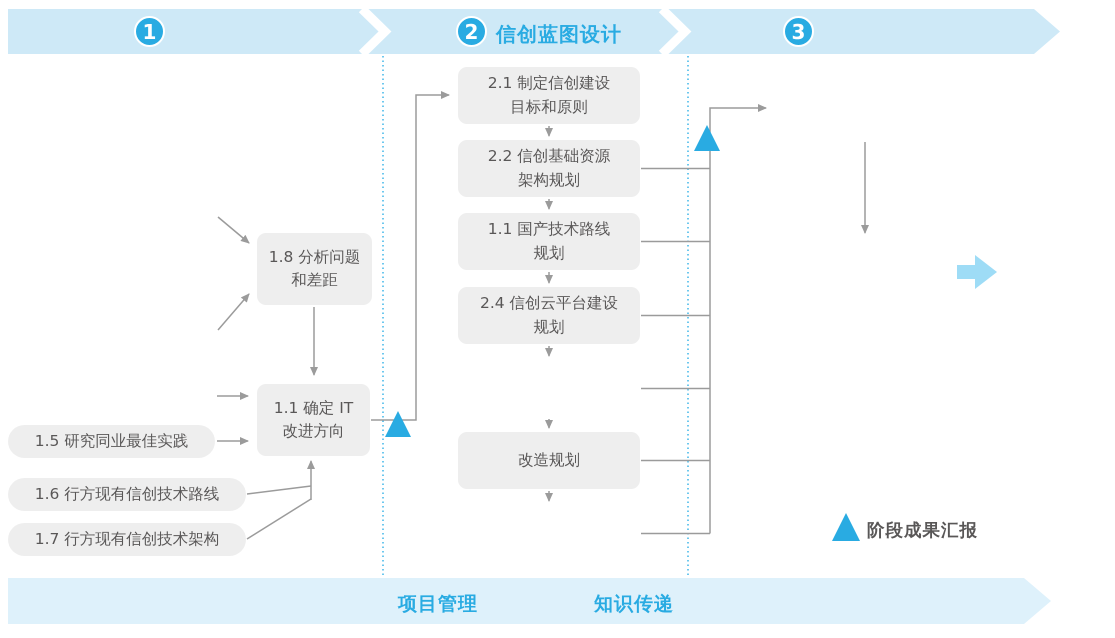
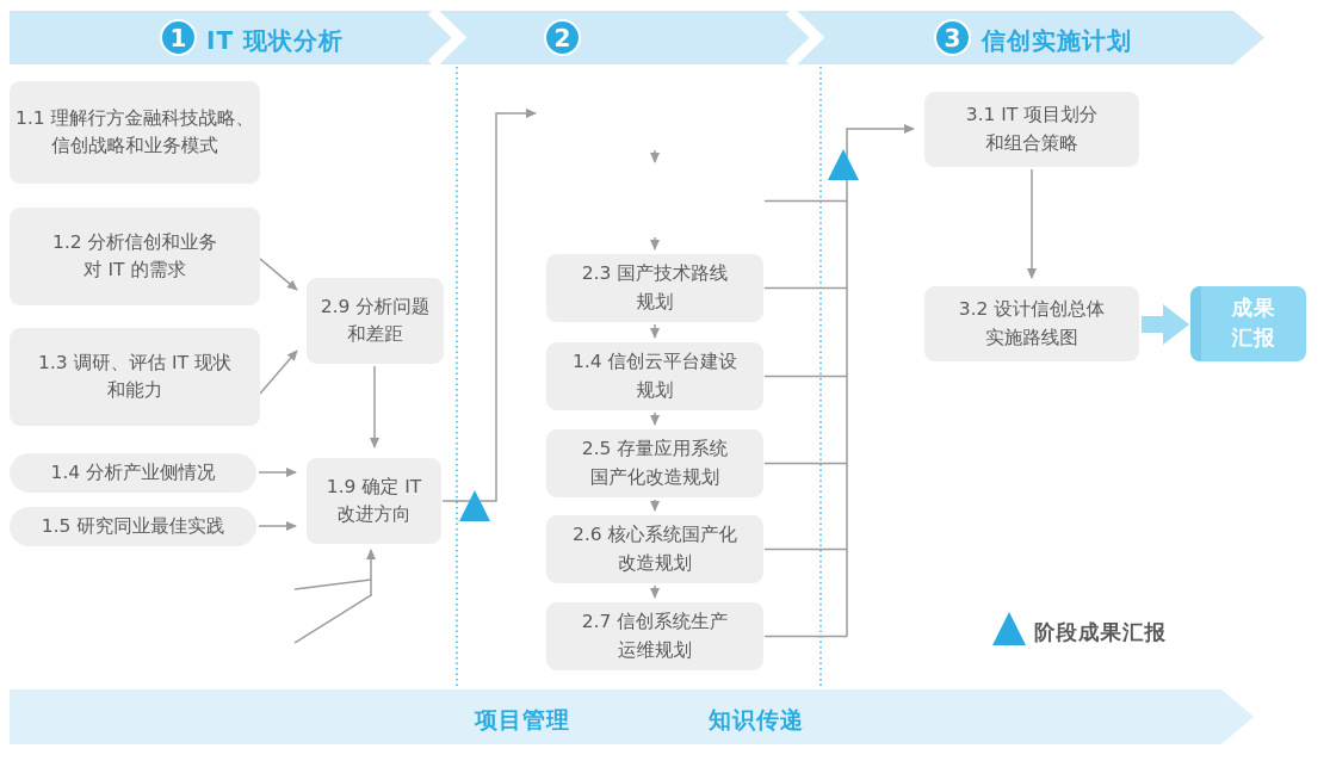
  1
+ IT 现状分析
  2
- 信创蓝图设计
  3
+ 信创实施计划
+ 1.1 理解行方金融科技战略、
+ 信创战略和业务模式
+ 1.2 分析信创和业务
+ 对 IT 的需求
+ 1.3 调研、评估 IT 现状
+ 和能力
+ 1.4 分析产业侧情况
  1.5 研究同业最佳实践
- 1.6 行方现有信创技术路线
- 1.7 行方现有信创技术架构
- 1.8 分析问题
+ 2.9 分析问题
  和差距
- 1.1 确定 IT
+ 1.9 确定 IT
  改进方向
- 2.1 制定信创建设
- 目标和原则
- 2.2 信创基础资源
- 架构规划
- 1.1 国产技术路线
+ 2.3 国产技术路线
  规划
- 2.4 信创云平台建设
+ 1.4 信创云平台建设
  规划
+ 2.5 存量应用系统
+ 国产化改造规划
+ 2.6 核心系统国产化
  改造规划
+ 2.7 信创系统生产
+ 运维规划
+ 3.1 IT 项目划分
+ 和组合策略
+ 3.2 设计信创总体
+ 实施路线图
+ 成果
+ 汇报
  阶段成果汇报
  项目管理
  知识传递
